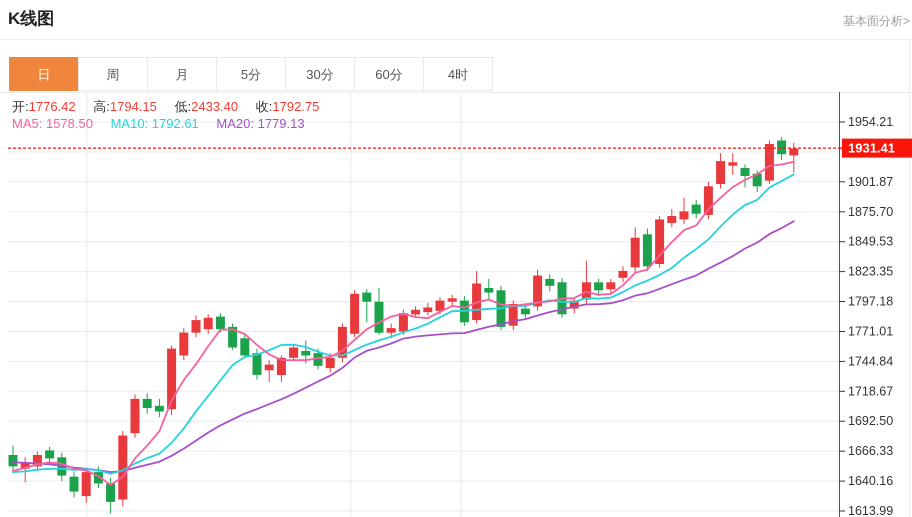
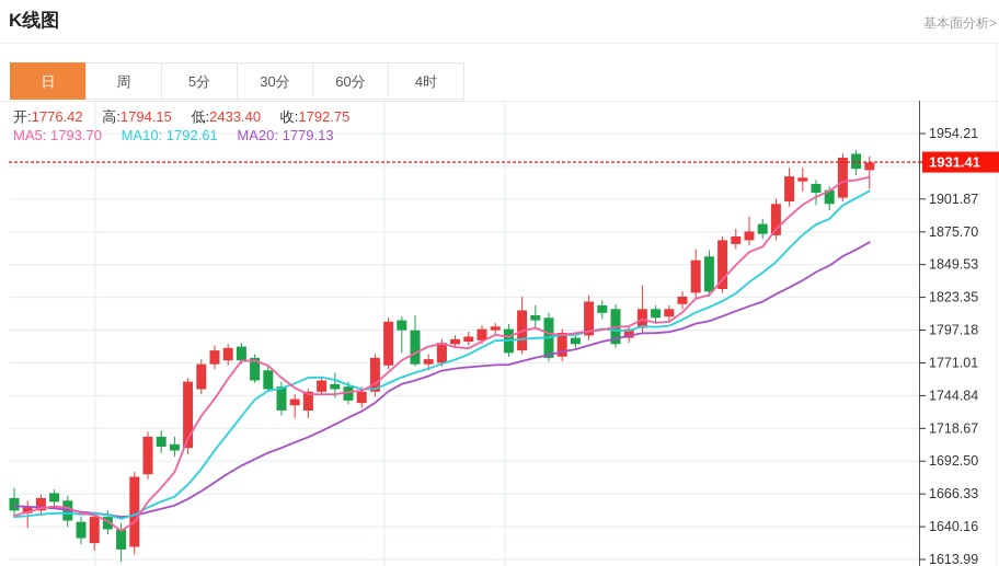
  K线图
  基本面分析>
  日
  周
- 月
  5分
  30分
  60分
  4时
  开:1776.42 高:1794.15 低:2433.40 收:1792.75
- MA5: 1578.50 MA10: 1792.61 MA20: 1779.13
+ MA5: 1793.70 MA10: 1792.61 MA20: 1779.13
  1954.21
  1901.87
  1875.70
  1849.53
  1823.35
  1797.18
  1771.01
  1744.84
  1718.67
  1692.50
  1666.33
  1640.16
  1613.99
  1931.41
